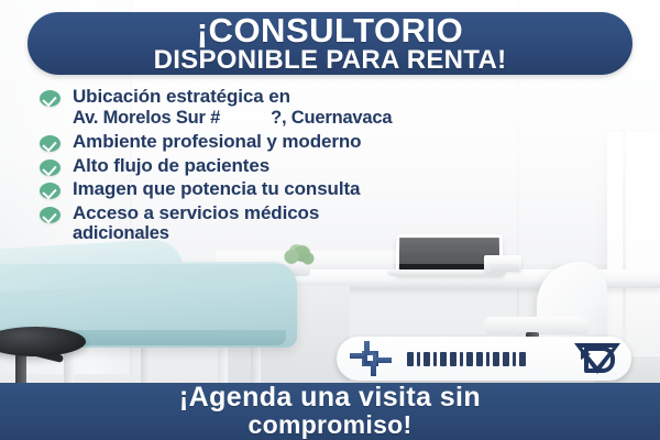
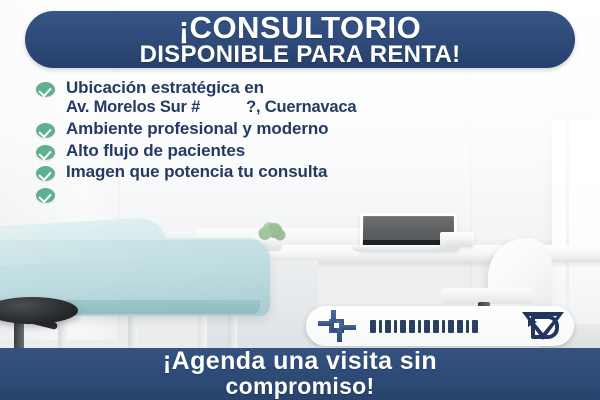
  ¡CONSULTORIO
  DISPONIBLE PARA RENTA!
  Ubicación estratégica en
  Av. Morelos Sur # ?, Cuernavaca
  Ambiente profesional y moderno
  Alto flujo de pacientes
  Imagen que potencia tu consulta
- Acceso a servicios médicos
- adicionales
  ¡Agenda una visita sin
  compromiso!
